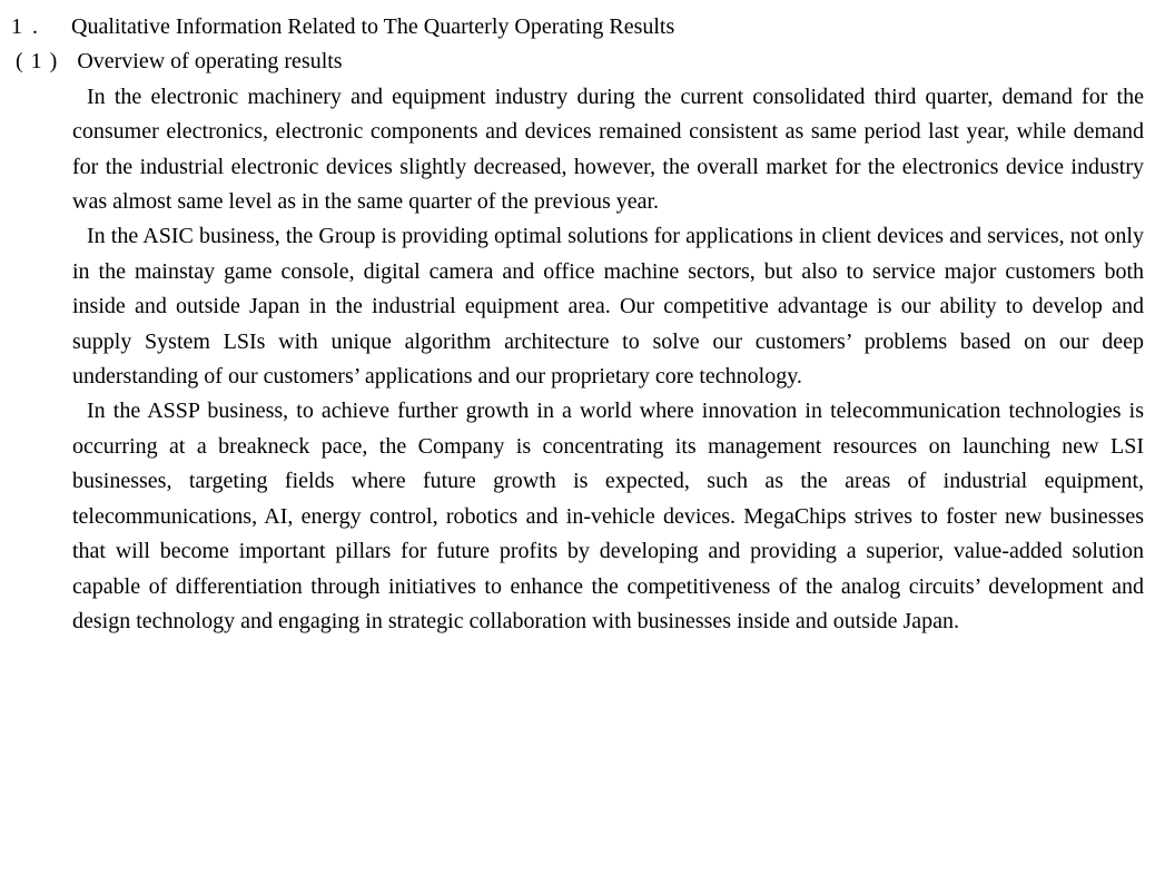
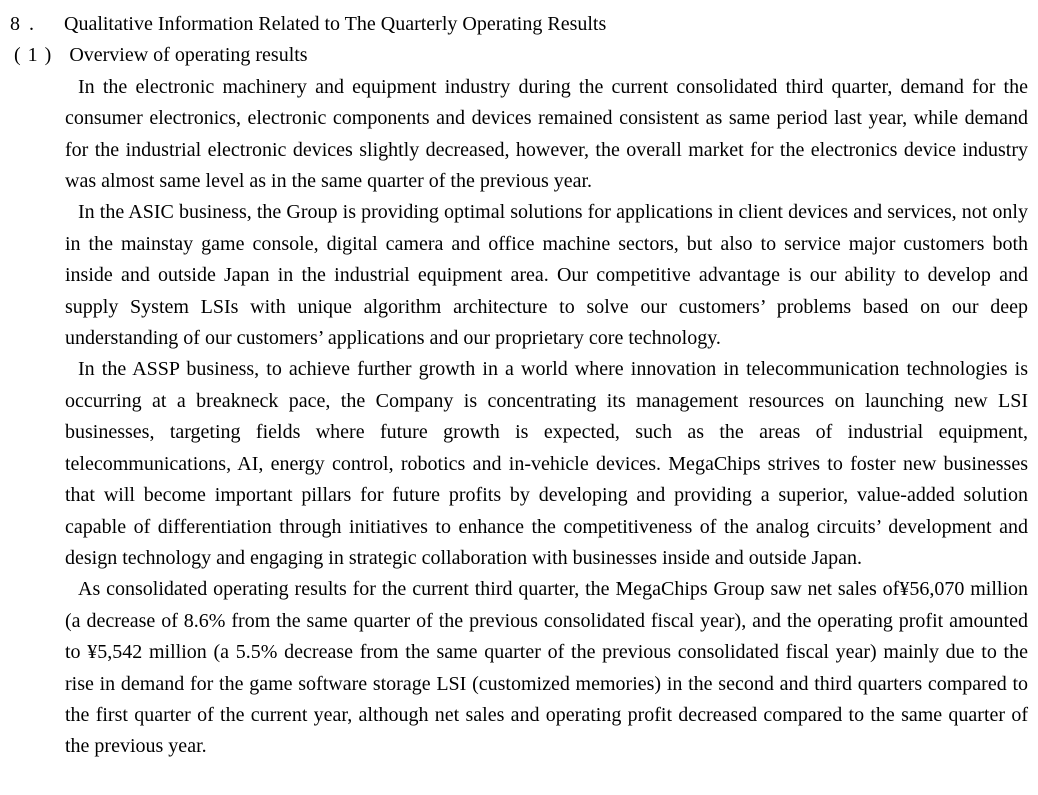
- 1. Qualitative Information Related to The Quarterly Operating Results
+ 8. Qualitative Information Related to The Quarterly Operating Results
  (1) Overview of operating results
  In the electronic machinery and equipment industry during the current consolidated third quarter, demand for the consumer electronics, electronic components and devices remained consistent as same period last year, while demand for the industrial electronic devices slightly decreased, however, the overall market for the electronics device industry was almost same level as in the same quarter of the previous year.
  In the ASIC business, the Group is providing optimal solutions for applications in client devices and services, not only in the mainstay game console, digital camera and office machine sectors, but also to service major customers both inside and outside Japan in the industrial equipment area. Our competitive advantage is our ability to develop and supply System LSIs with unique algorithm architecture to solve our customers’ problems based on our deep understanding of our customers’ applications and our proprietary core technology.
  In the ASSP business, to achieve further growth in a world where innovation in telecommunication technologies is occurring at a breakneck pace, the Company is concentrating its management resources on launching new LSI businesses, targeting fields where future growth is expected, such as the areas of industrial equipment, telecommunications, AI, energy control, robotics and in-vehicle devices. MegaChips strives to foster new businesses that will become important pillars for future profits by developing and providing a superior, value-added solution capable of differentiation through initiatives to enhance the competitiveness of the analog circuits’ development and design technology and engaging in strategic collaboration with businesses inside and outside Japan.
+ As consolidated operating results for the current third quarter, the MegaChips Group saw net sales of¥56,070 million (a decrease of 8.6% from the same quarter of the previous consolidated fiscal year), and the operating profit amounted to ¥5,542 million (a 5.5% decrease from the same quarter of the previous consolidated fiscal year) mainly due to the rise in demand for the game software storage LSI (customized memories) in the second and third quarters compared to the first quarter of the current year, although net sales and operating profit decreased compared to the same quarter of the previous year.
